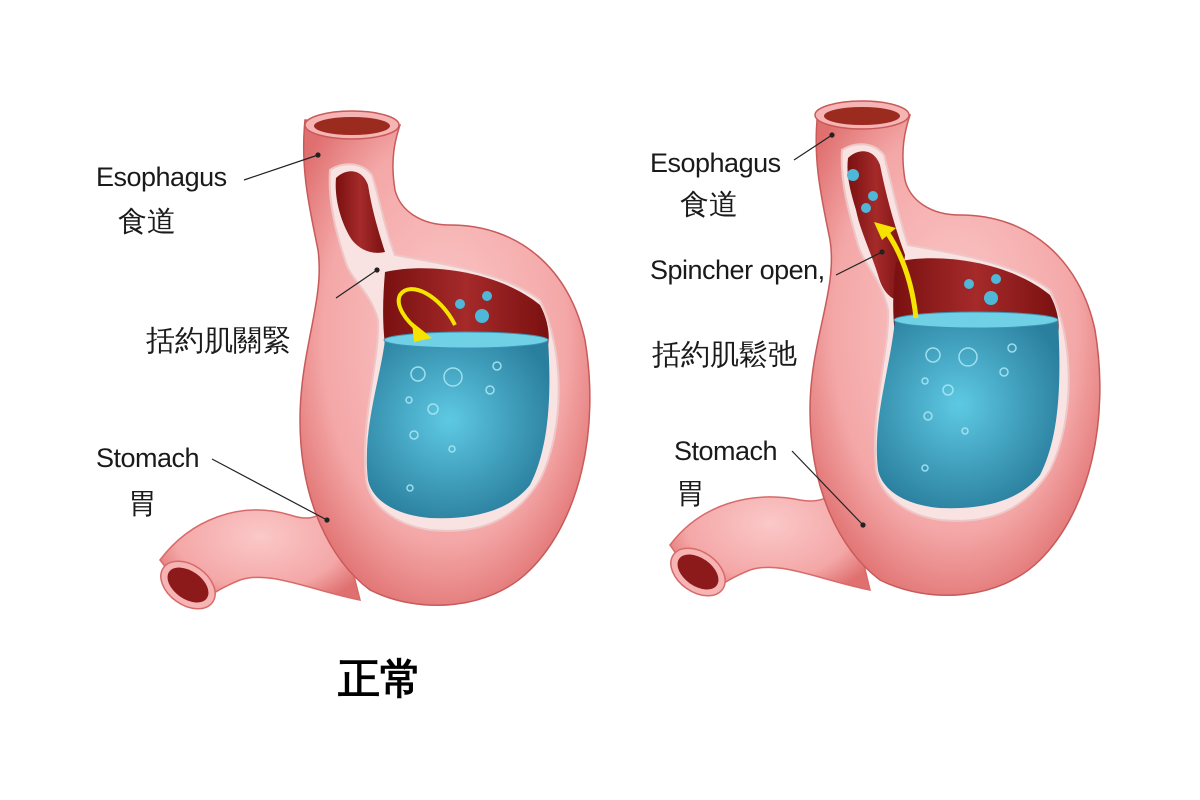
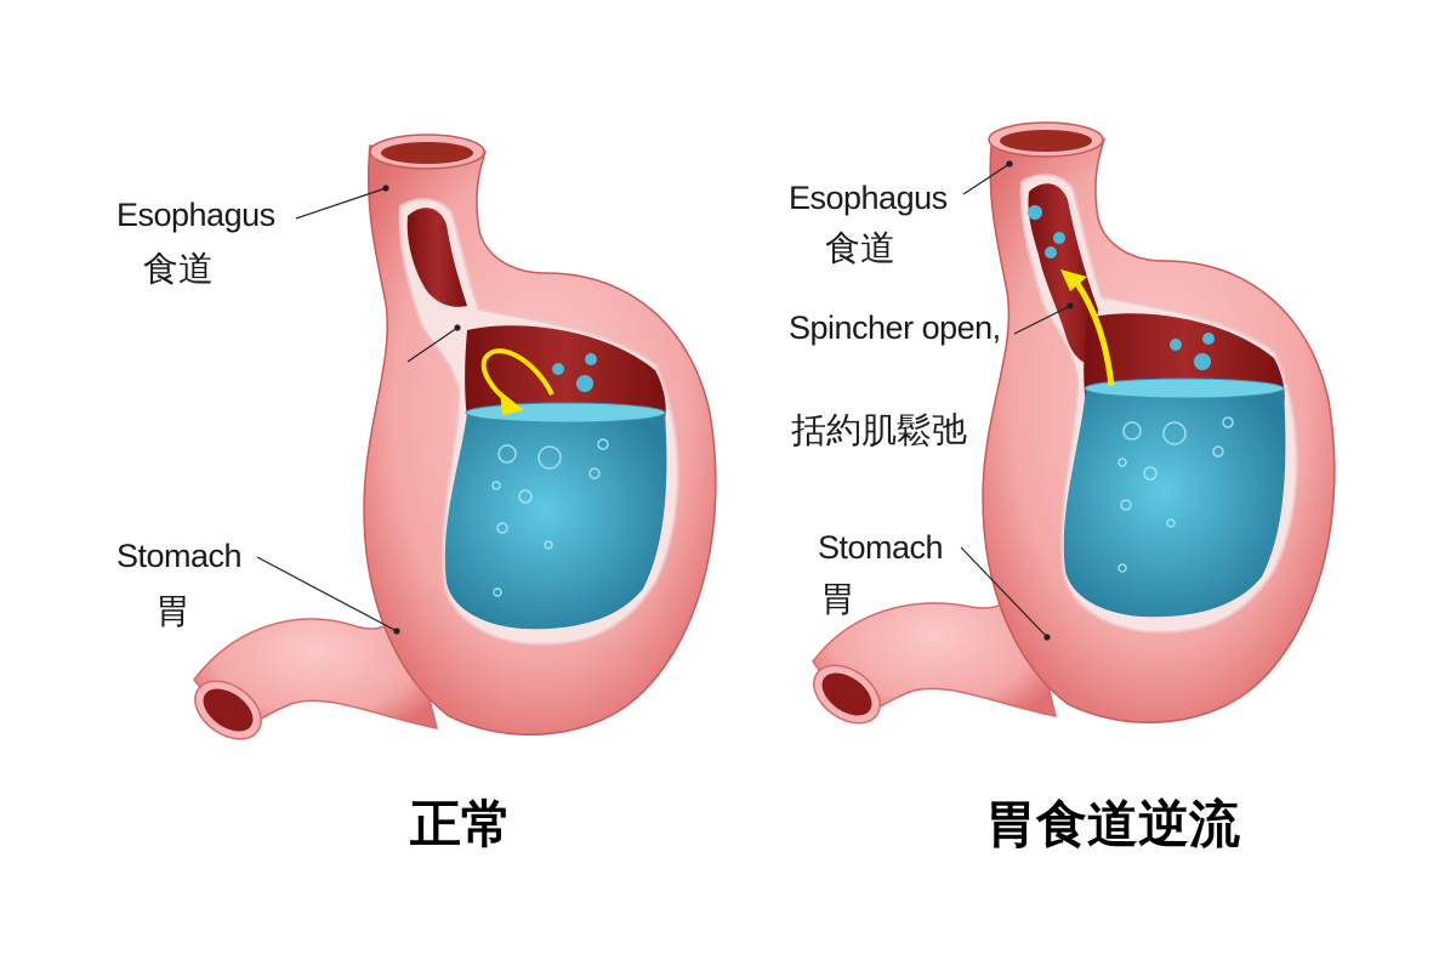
  Esophagus
  食道
- 括約肌關緊
  Stomach
  胃
  正常
  Esophagus
  食道
  Spincher open,
  括約肌鬆弛
  Stomach
  胃
+ 胃食道逆流
